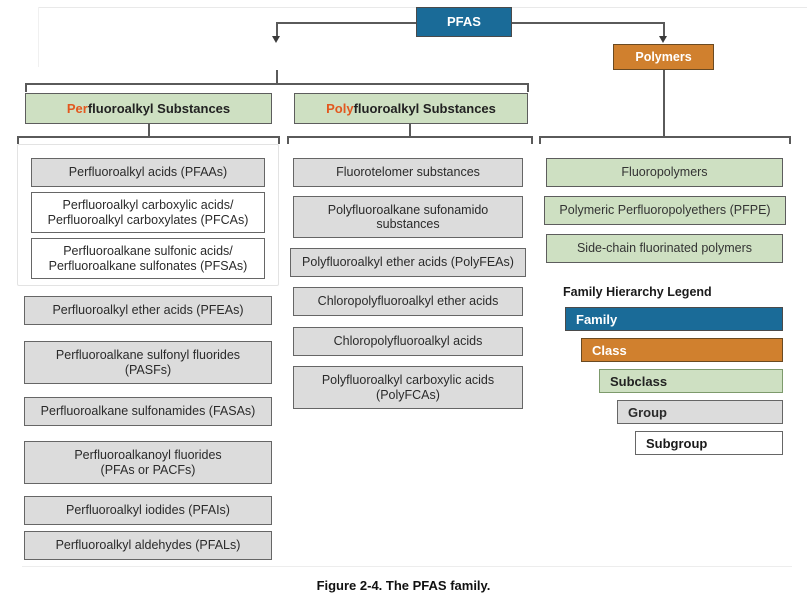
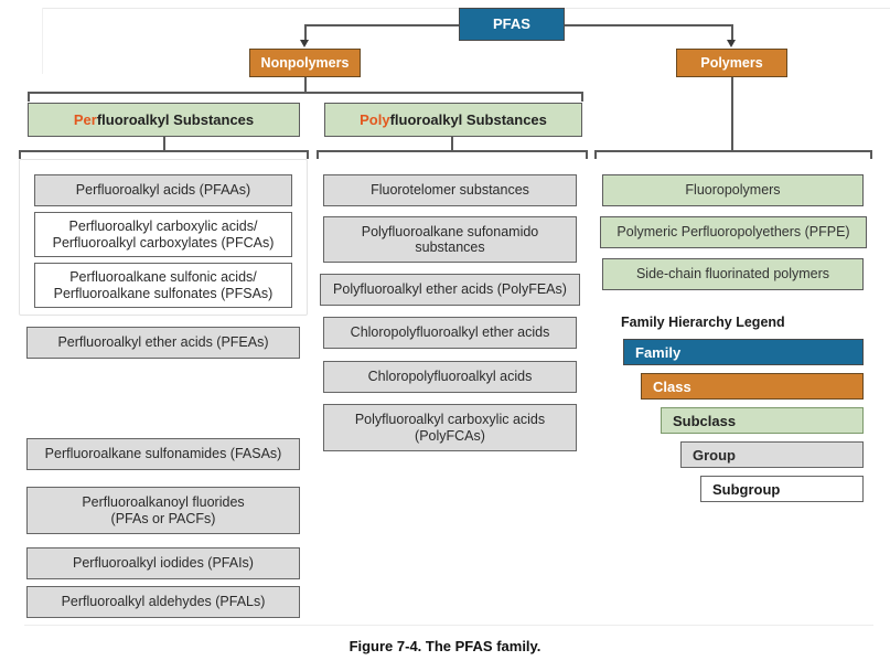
  PFAS
+ Nonpolymers
  Polymers
  Perfluoroalkyl Substances
  Polyfluoroalkyl Substances
  Perfluoroalkyl acids (PFAAs)
  Perfluoroalkyl carboxylic acids/
  Perfluoroalkyl carboxylates (PFCAs)
  Perfluoroalkane sulfonic acids/
  Perfluoroalkane sulfonates (PFSAs)
  Perfluoroalkyl ether acids (PFEAs)
- Perfluoroalkane sulfonyl fluorides
- (PASFs)
  Perfluoroalkane sulfonamides (FASAs)
  Perfluoroalkanoyl fluorides
  (PFAs or PACFs)
  Perfluoroalkyl iodides (PFAIs)
  Perfluoroalkyl aldehydes (PFALs)
  Fluorotelomer substances
  Polyfluoroalkane sufonamido
  substances
  Polyfluoroalkyl ether acids (PolyFEAs)
  Chloropolyfluoroalkyl ether acids
  Chloropolyfluoroalkyl acids
  Polyfluoroalkyl carboxylic acids
  (PolyFCAs)
  Fluoropolymers
  Polymeric Perfluoropolyethers (PFPE)
  Side-chain fluorinated polymers
  Family Hierarchy Legend
  Family
  Class
  Subclass
  Group
  Subgroup
- Figure 2-4. The PFAS family.
+ Figure 7-4. The PFAS family.
